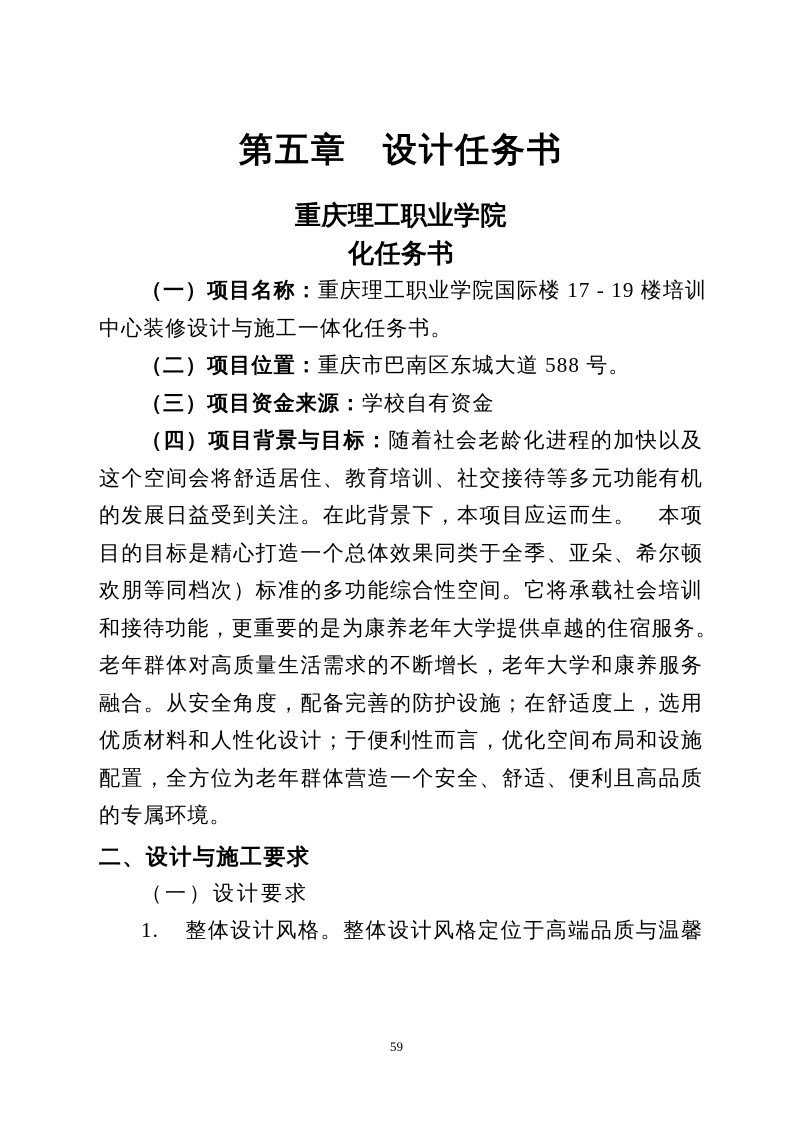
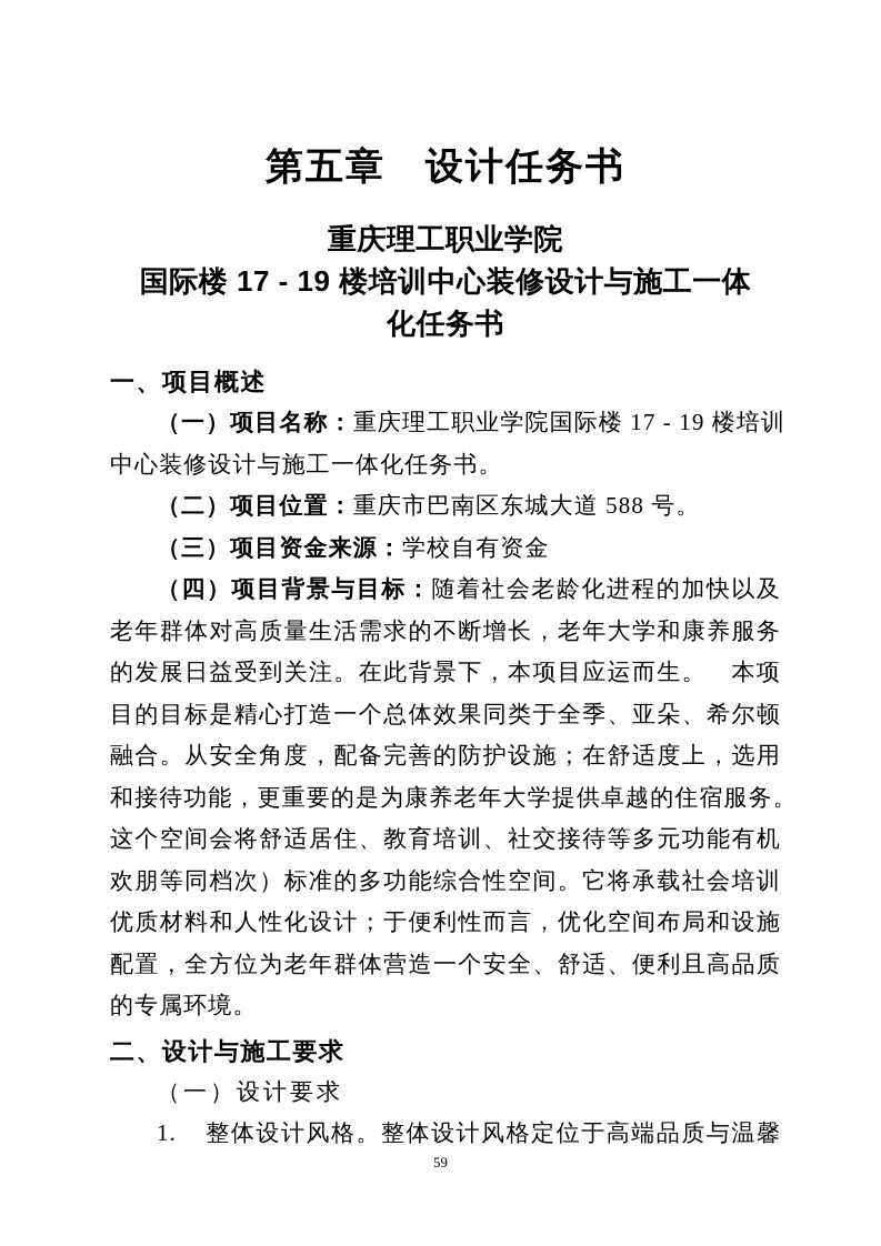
  第五章 设计任务书
  重庆理工职业学院
+ 国际楼 17 - 19 楼培训中心装修设计与施工一体
  化任务书
+ 一、项目概述
  （一）项目名称：重庆理工职业学院国际楼 17 - 19 楼培训
  中心装修设计与施工一体化任务书。
  （二）项目位置：重庆市巴南区东城大道 588 号。
  （三）项目资金来源：学校自有资金
  （四）项目背景与目标：随着社会老龄化进程的加快以及
- 这个空间会将舒适居住、教育培训、社交接待等多元功能有机
+ 老年群体对高质量生活需求的不断增长，老年大学和康养服务
  的发展日益受到关注。在此背景下，本项目应运而生。 本项
  目的目标是精心打造一个总体效果同类于全季、亚朵、希尔顿
- 欢朋等同档次）标准的多功能综合性空间。它将承载社会培训
+ 融合。从安全角度，配备完善的防护设施；在舒适度上，选用
  和接待功能，更重要的是为康养老年大学提供卓越的住宿服务。
- 老年群体对高质量生活需求的不断增长，老年大学和康养服务
+ 这个空间会将舒适居住、教育培训、社交接待等多元功能有机
- 融合。从安全角度，配备完善的防护设施；在舒适度上，选用
+ 欢朋等同档次）标准的多功能综合性空间。它将承载社会培训
  优质材料和人性化设计；于便利性而言，优化空间布局和设施
  配置，全方位为老年群体营造一个安全、舒适、便利且高品质
  的专属环境。
  二、设计与施工要求
  （一）设计要求
  1. 整体设计风格。整体设计风格定位于高端品质与温馨
  59
